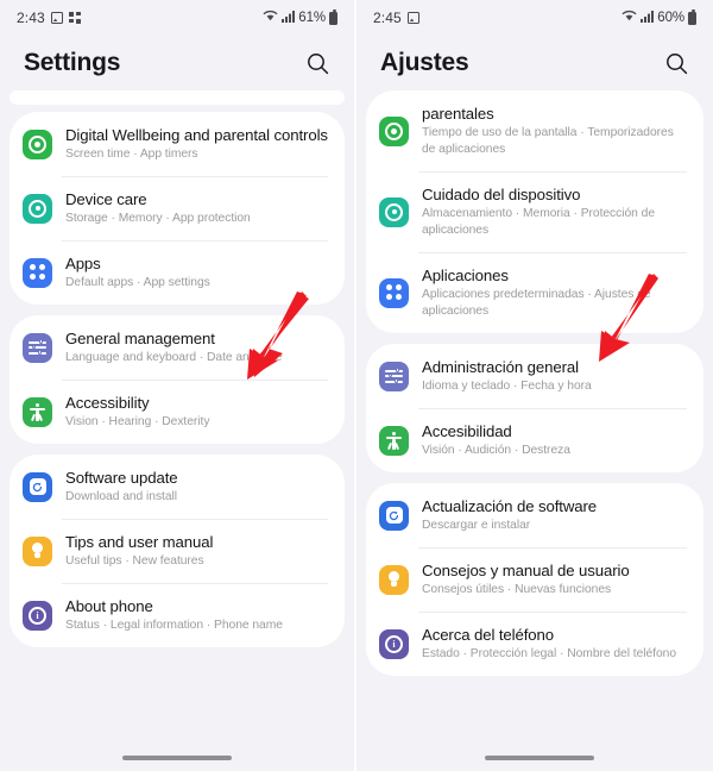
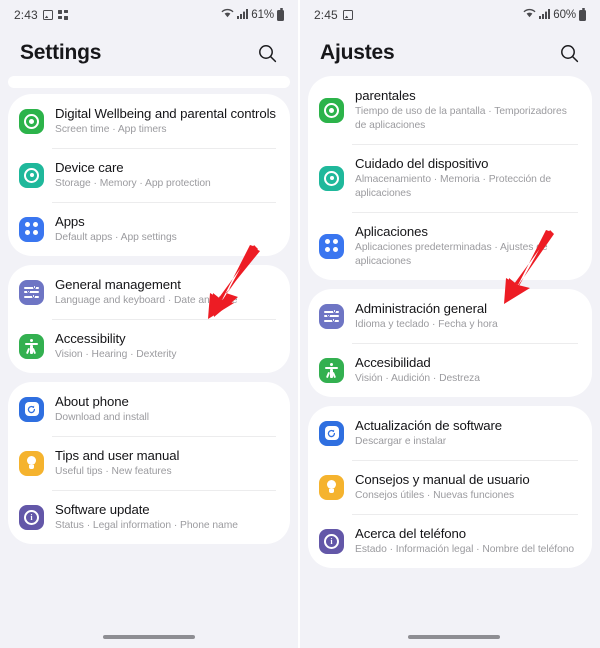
  2:43
  61%
  Settings
  Digital Wellbeing and parental controls
  Screen time · App timers
  Device care
  Storage · Memory · App protection
  Apps
  Default apps · App settings
  General management
  Language and keyboard · Date ane
  Accessibility
  Vision · Hearing · Dexterity
- Software update
+ About phone
  Download and install
  Tips and user manual
  Useful tips · New features
  i
- About phone
+ Software update
  Status · Legal information · Phone name
  2:45
  60%
  Ajustes
  parentales
  Tiempo de uso de la pantalla · Temporizadores de aplicaciones
  Cuidado del dispositivo
  Almacenamiento · Memoria · Protección de aplicaciones
  Aplicaciones
  Aplicaciones predeterminadas · Ajustese aplicaciones
  Administración general
  Idioma y teclado · Fecha y hora
  Accesibilidad
  Visión · Audición · Destreza
  Actualización de software
  Descargar e instalar
  Consejos y manual de usuario
  Consejos útiles · Nuevas funciones
  i
  Acerca del teléfono
- Estado · Protección legal · Nombre del teléfono
+ Estado · Información legal · Nombre del teléfono
